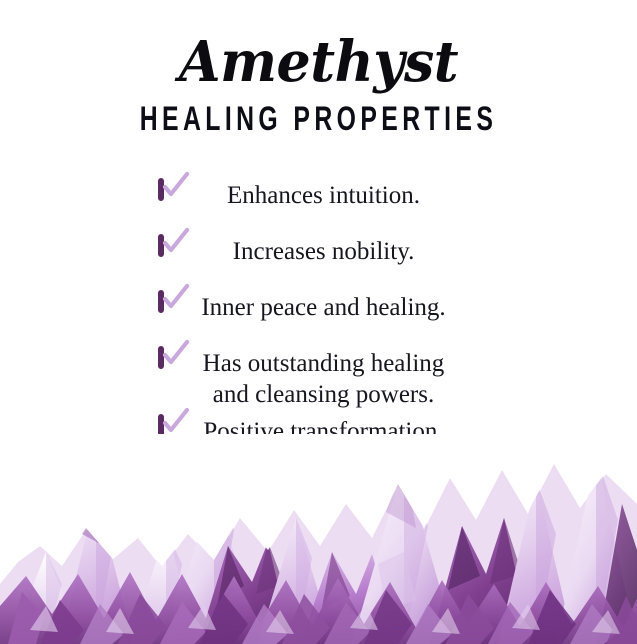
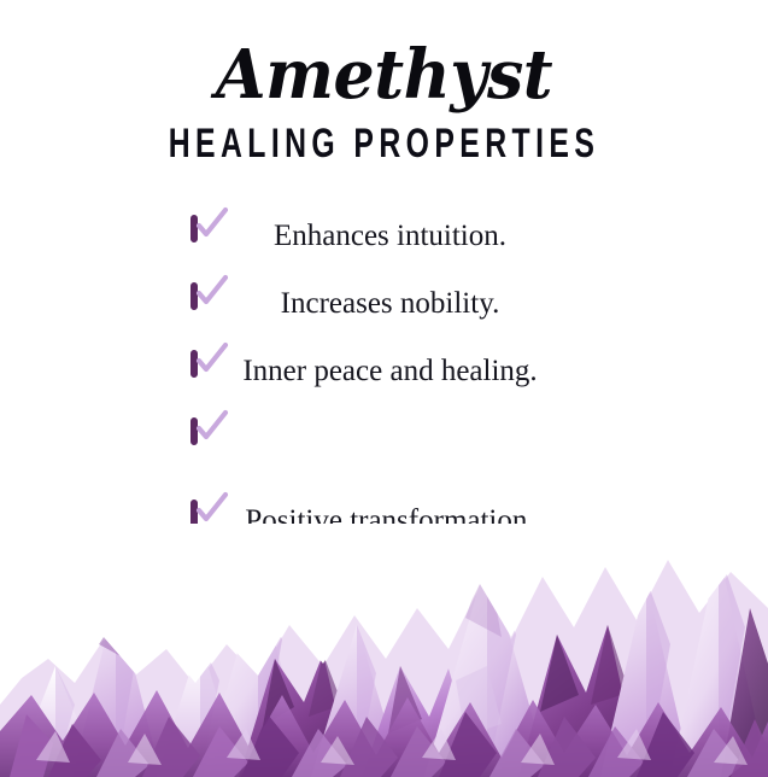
  Amethyst
  HEALING PROPERTIES
  Enhances intuition.
  Increases nobility.
  Inner peace and healing.
- Has outstanding healing
- and cleansing powers.
  Positive transformation.
